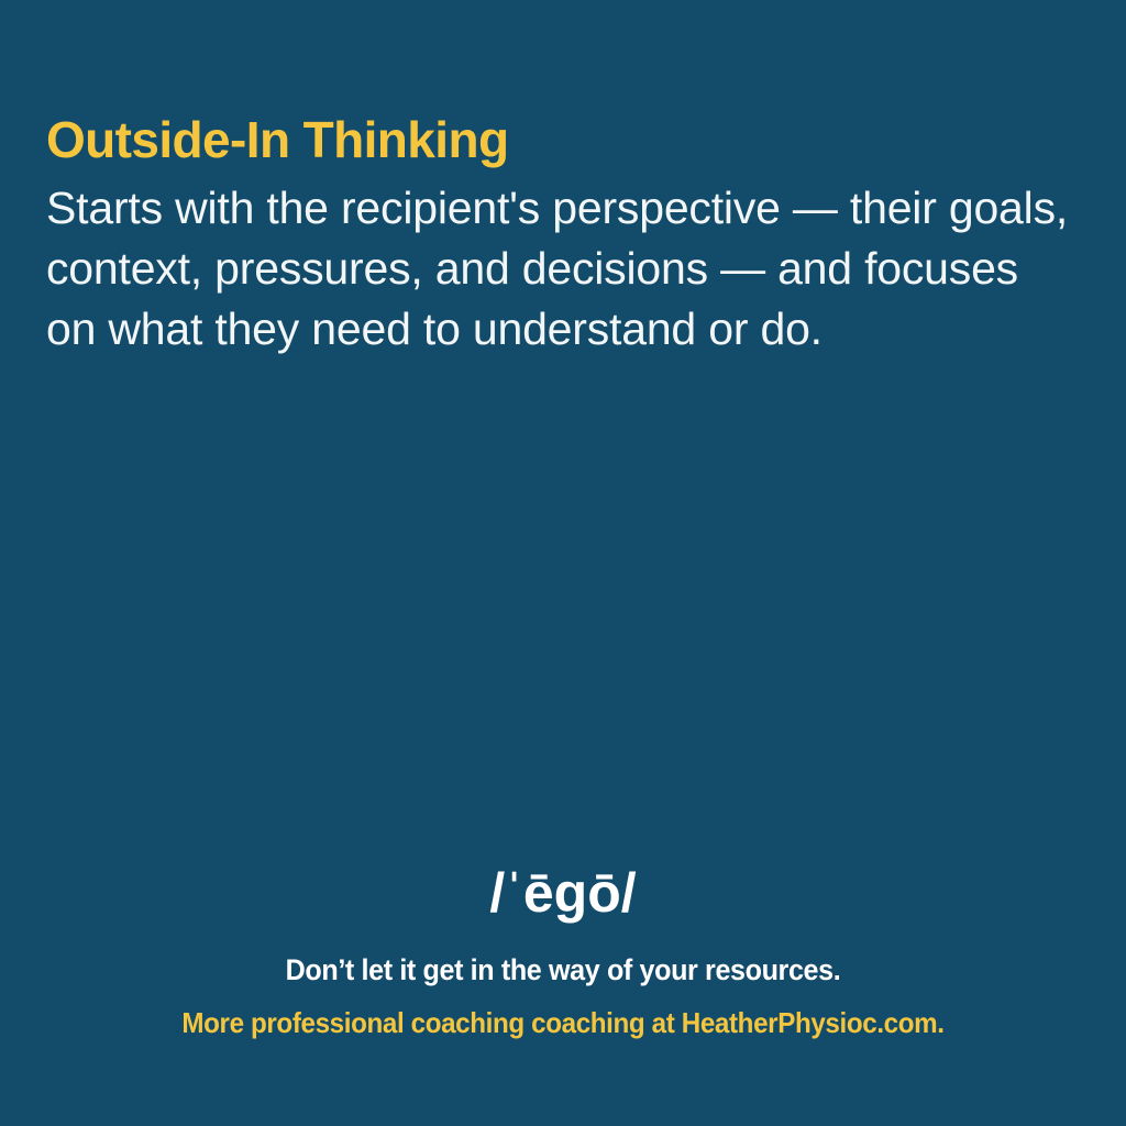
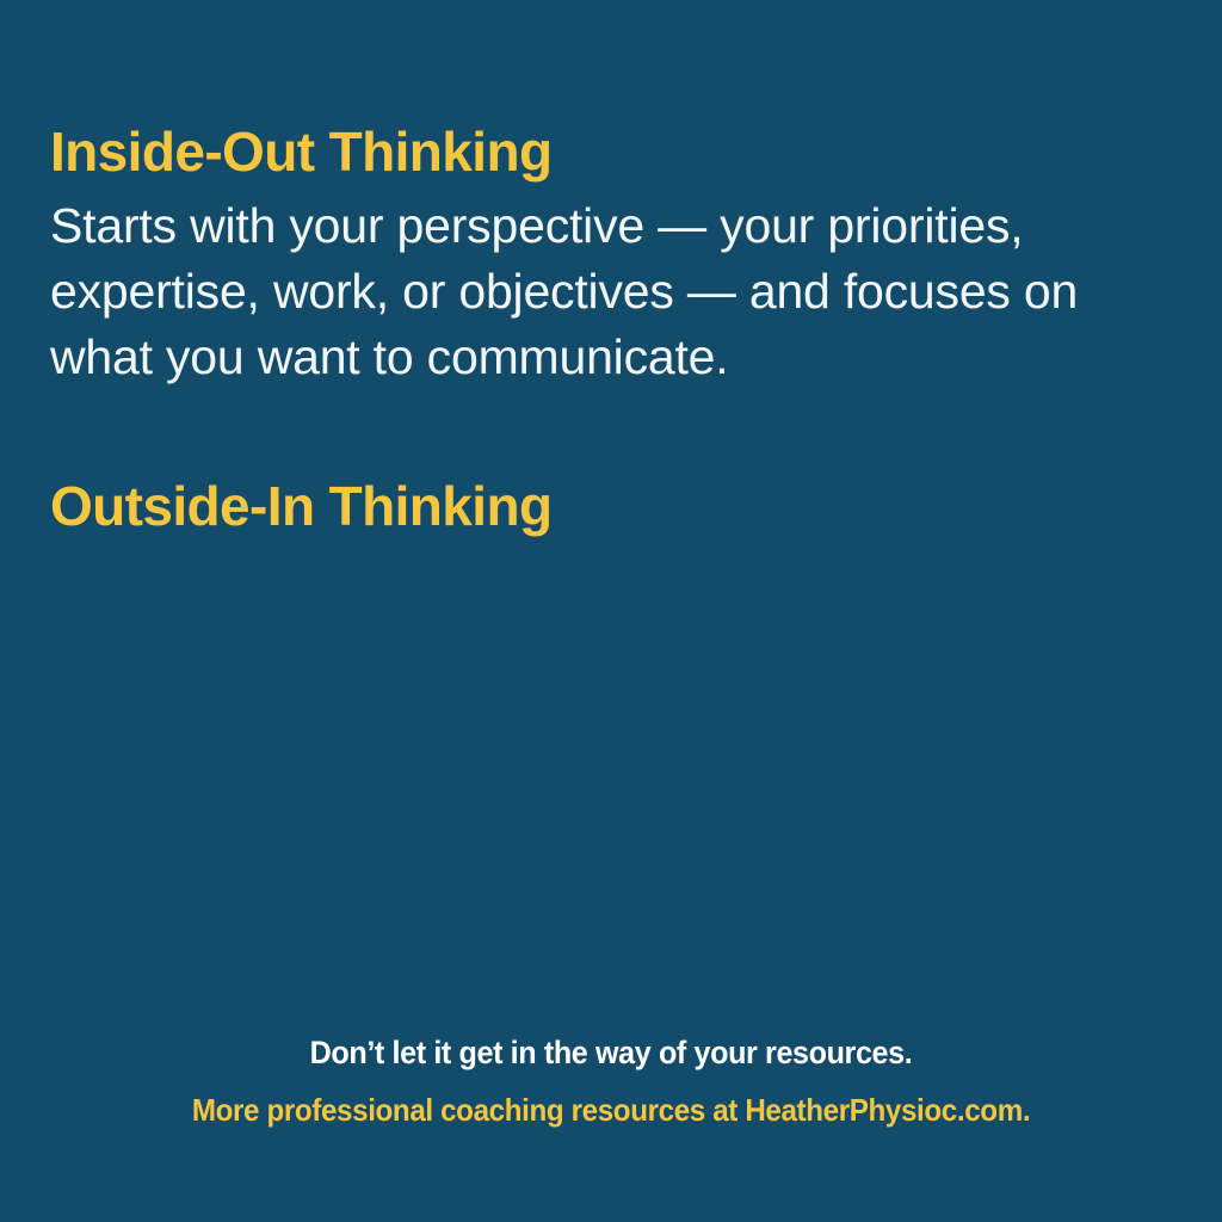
+ Inside-Out Thinking
+ Starts with your perspective — your priorities, expertise, work, or objectives — and focuses on what you want to communicate.
  Outside-In Thinking
- Starts with the recipient's perspective — their goals, context, pressures, and decisions — and focuses on what they need to understand or do.
- /ˈēgō/
  Don’t let it get in the way of your resources.
- More professional coaching coaching at HeatherPhysioc.com.
+ More professional coaching resources at HeatherPhysioc.com.
